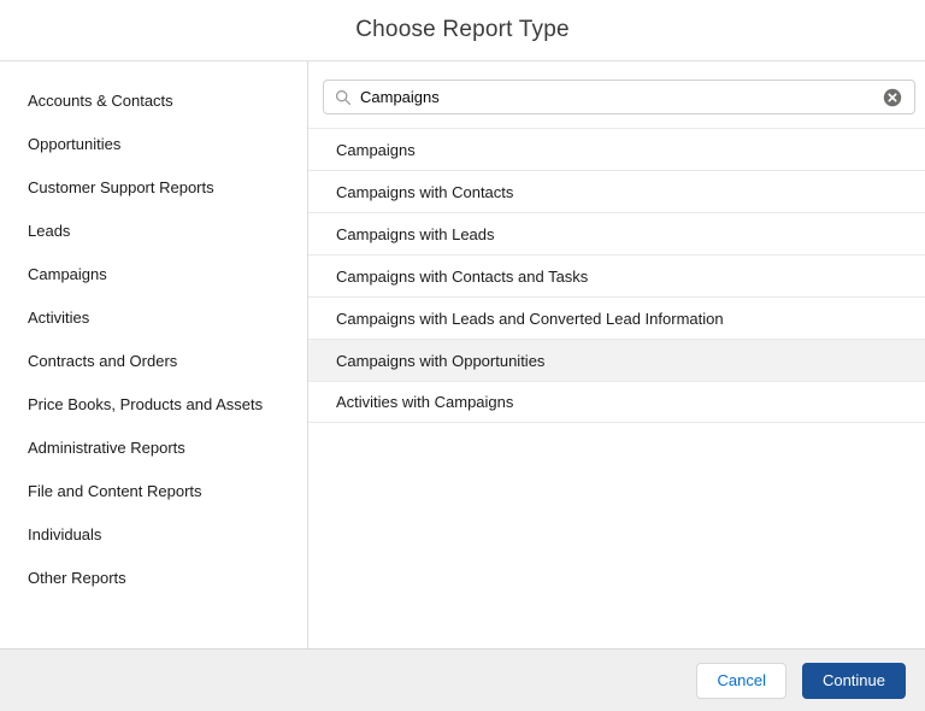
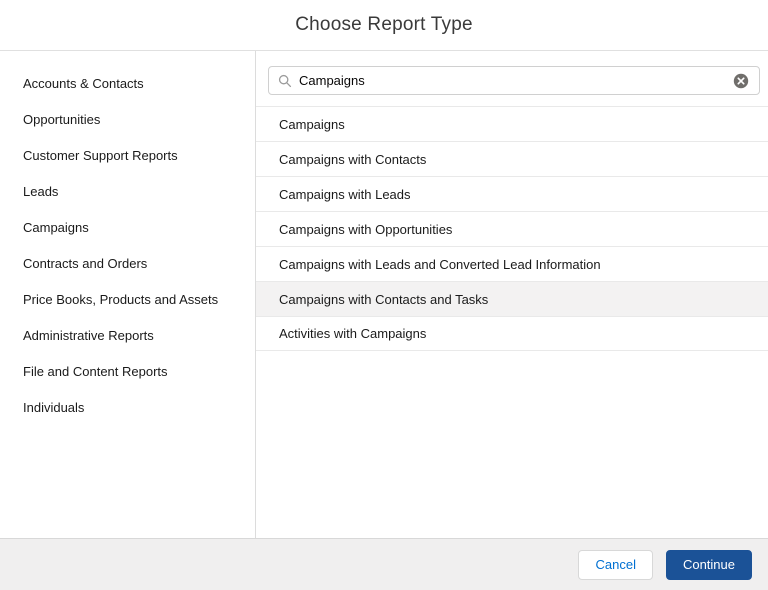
  Choose Report Type
  Accounts & Contacts
  Opportunities
  Customer Support Reports
  Leads
  Campaigns
- Activities
  Contracts and Orders
  Price Books, Products and Assets
  Administrative Reports
  File and Content Reports
  Individuals
- Other Reports
  Campaigns
  Campaigns
  Campaigns with Contacts
  Campaigns with Leads
- Campaigns with Contacts and Tasks
+ Campaigns with Opportunities
  Campaigns with Leads and Converted Lead Information
- Campaigns with Opportunities
+ Campaigns with Contacts and Tasks
  Activities with Campaigns
  Cancel
  Continue
